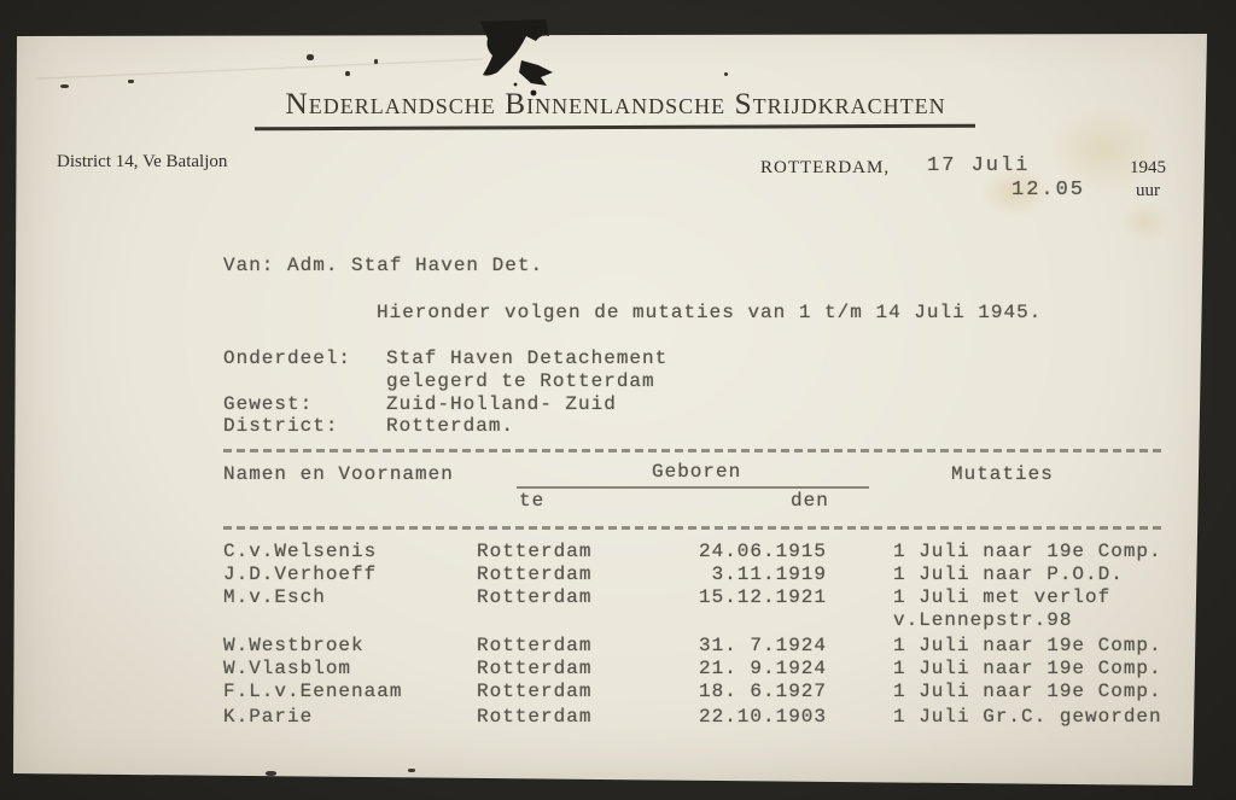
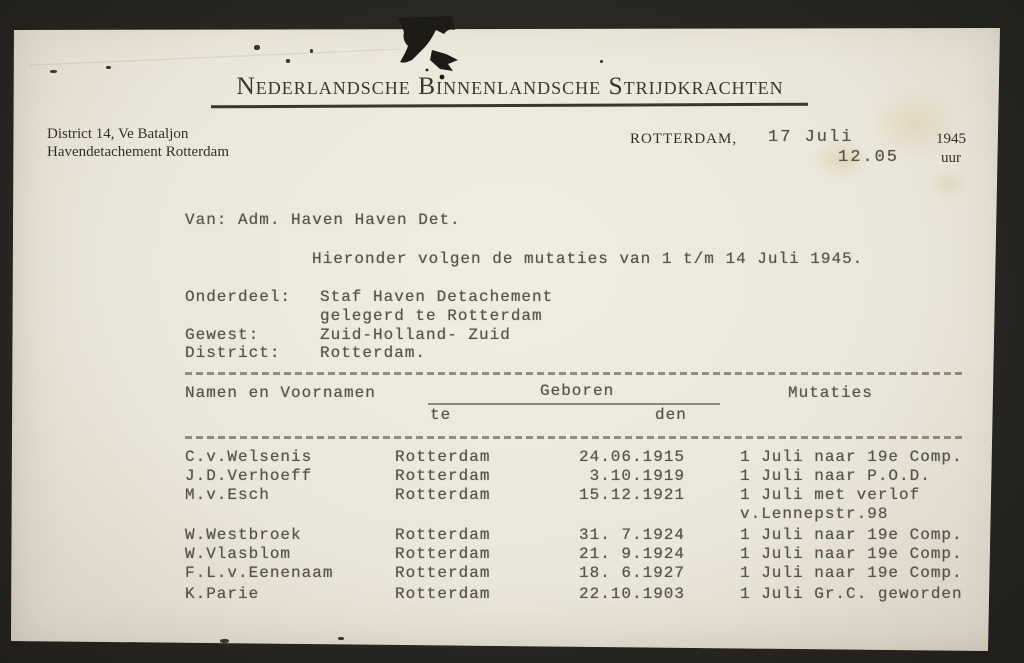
  Nederlandsche Binnenlandsche Strijdkrachten
  District 14, Ve Bataljon
+ Havendetachement Rotterdam
  ROTTERDAM,
  17 Juli
  1945
  12.05
  uur
- Van: Adm. Staf Haven Det.
+ Van: Adm. Haven Haven Det.
  Hieronder volgen de mutaties van 1 t/m 14 Juli 1945.
  Onderdeel:
  Staf Haven Detachement
  gelegerd te Rotterdam
  Gewest:
  Zuid-Holland- Zuid
  District:
  Rotterdam.
  Namen en Voornamen
  Geboren
  te
  den
  Mutaties
  C.v.Welsenis
  Rotterdam
  24.06.1915
  1 Juli naar 19e Comp.
  J.D.Verhoeff
  Rotterdam
- 3.11.1919
+ 3.10.1919
  1 Juli naar P.O.D.
  M.v.Esch
  Rotterdam
  15.12.1921
  1 Juli met verlof
  v.Lennepstr.98
  W.Westbroek
  Rotterdam
  31. 7.1924
  1 Juli naar 19e Comp.
  W.Vlasblom
  Rotterdam
  21. 9.1924
  1 Juli naar 19e Comp.
  F.L.v.Eenenaam
  Rotterdam
  18. 6.1927
  1 Juli naar 19e Comp.
  K.Parie
  Rotterdam
  22.10.1903
  1 Juli Gr.C. geworden
